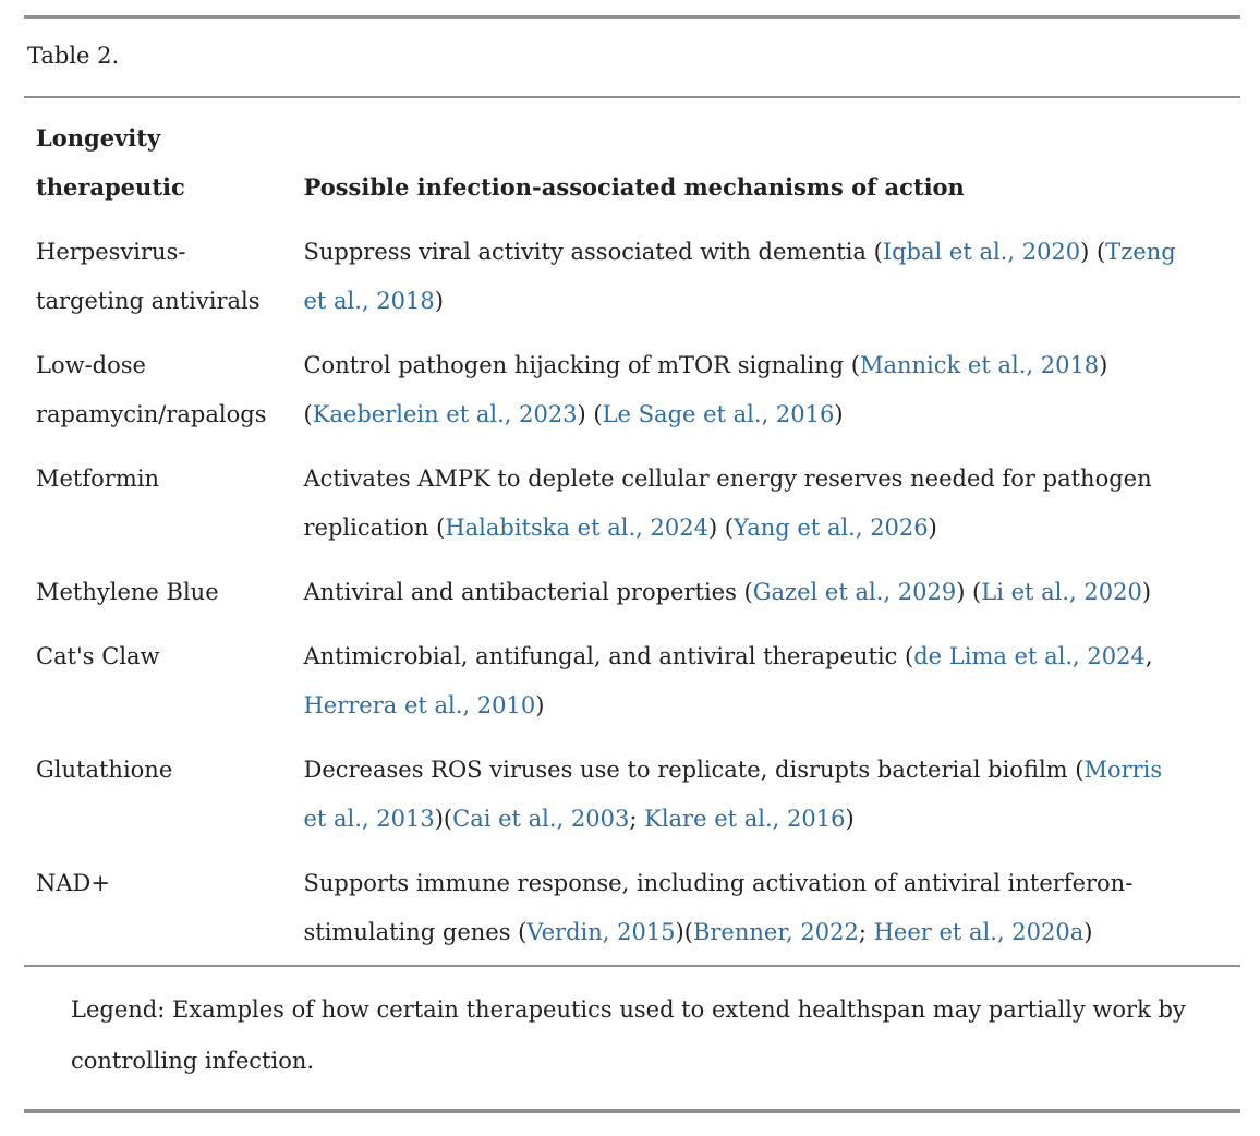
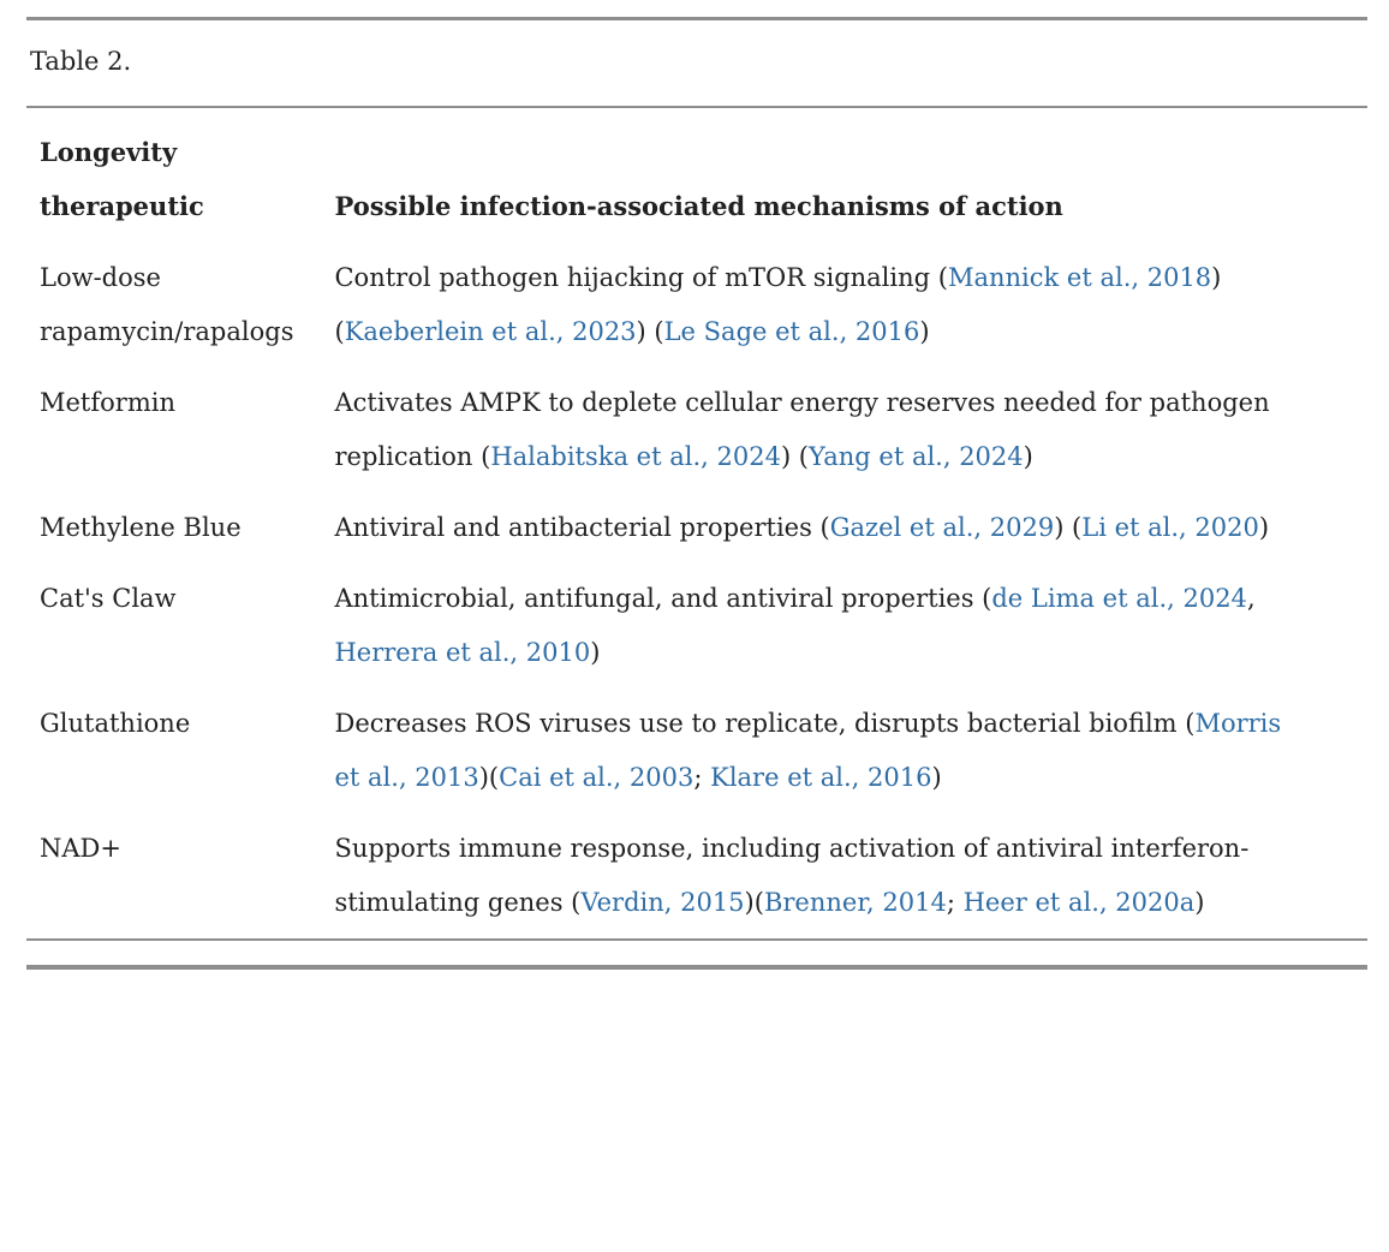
  Table 2.
  Longevity therapeutic	Possible infection-associated mechanisms of action
- Herpesvirus-targeting antivirals	Suppress viral activity associated with dementia (Iqbal et al., 2020) (Tzeng et al., 2018)
  Low-dose rapamycin/rapalogs	Control pathogen hijacking of mTOR signaling (Mannick et al., 2018) (Kaeberlein et al., 2023) (Le Sage et al., 2016)
- Metformin	Activates AMPK to deplete cellular energy reserves needed for pathogen replication (Halabitska et al., 2024) (Yang et al., 2026)
+ Metformin	Activates AMPK to deplete cellular energy reserves needed for pathogen replication (Halabitska et al., 2024) (Yang et al., 2024)
  Methylene Blue	Antiviral and antibacterial properties (Gazel et al., 2029) (Li et al., 2020)
- Cat's Claw	Antimicrobial, antifungal, and antiviral therapeutic (de Lima et al., 2024, Herrera et al., 2010)
+ Cat's Claw	Antimicrobial, antifungal, and antiviral properties (de Lima et al., 2024, Herrera et al., 2010)
  Glutathione	Decreases ROS viruses use to replicate, disrupts bacterial biofilm (Morris et al., 2013)(Cai et al., 2003; Klare et al., 2016)
- NAD+	Supports immune response, including activation of antiviral interferon-stimulating genes (Verdin, 2015)(Brenner, 2022; Heer et al., 2020a)
+ NAD+	Supports immune response, including activation of antiviral interferon-stimulating genes (Verdin, 2015)(Brenner, 2014; Heer et al., 2020a)
- Legend: Examples of how certain therapeutics used to extend healthspan may partially work by controlling infection.
